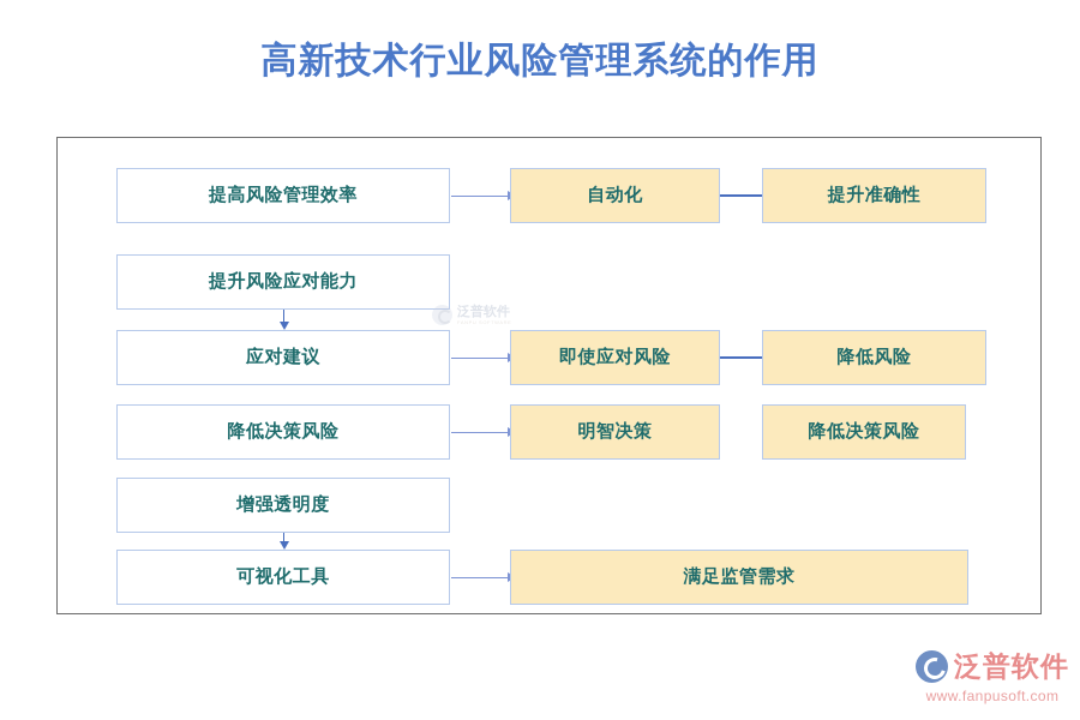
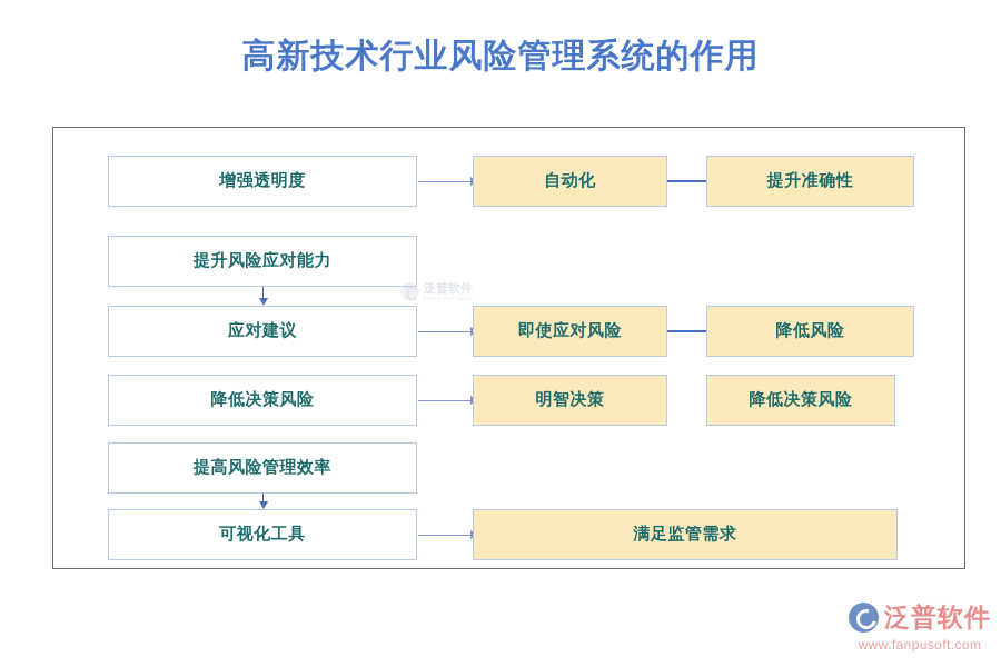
  高新技术行业风险管理系统的作用
- 提高风险管理效率
+ 增强透明度
  自动化
  提升准确性
  提升风险应对能力
  应对建议
  即使应对风险
  降低风险
  降低决策风险
  明智决策
  降低决策风险
- 增强透明度
+ 提高风险管理效率
  可视化工具
  满足监管需求
  泛普软件
  泛普软件
  www.fanpusoft.com
